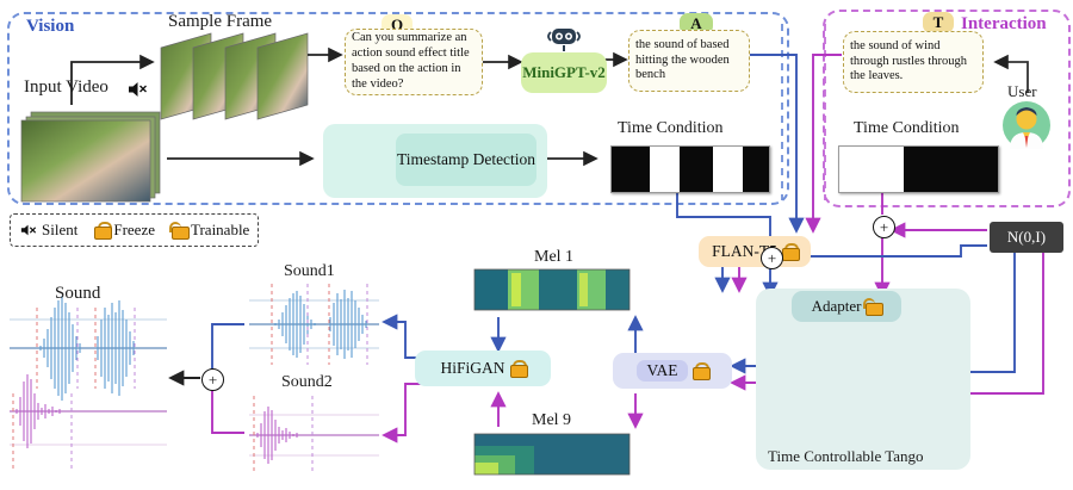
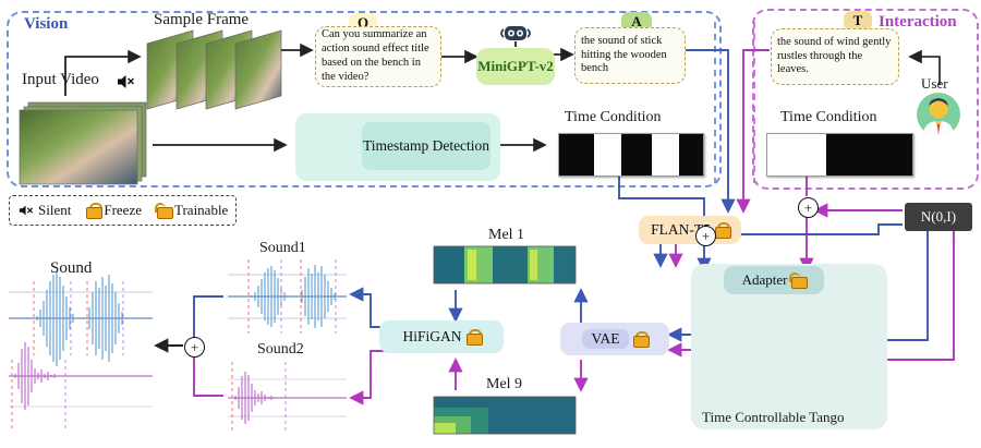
  Vision
  Interaction
  Sample Frame
  Input Video
  Q
- Can you summarize an action sound effect title based on the action in the video?
+ Can you summarize an action sound effect title based on the bench in the video?
  MiniGPT-v2
  A
- the sound of based hitting the wooden bench
+ the sound of stick hitting the wooden bench
  T
- the sound of wind through rustles through the leaves.
+ the sound of wind gently rustles through the leaves.
  User
  Timestamp Detection
  Time Condition
  Time Condition
  Silent
  Freeze
  Trainable
  FLAN-
  +
  +
  +
  N(0,I)
  Time Controllable Tango
  Adapter
  VAE
  HiFiGAN
  Mel 1
  Mel 9
  Sound1
  Sound2
  Sound
